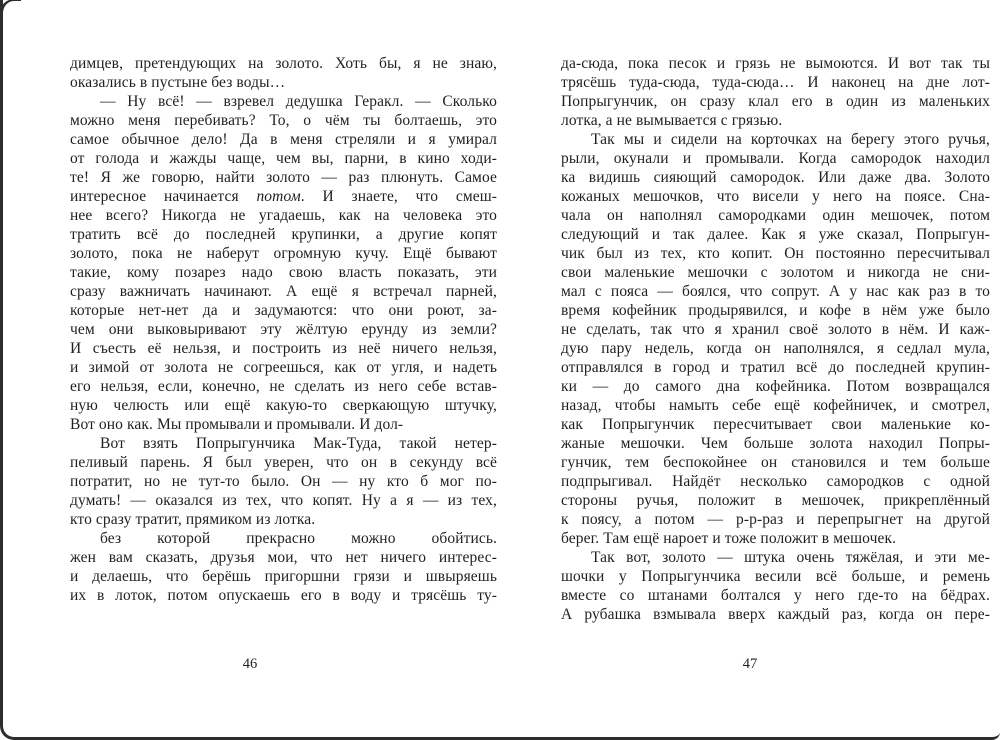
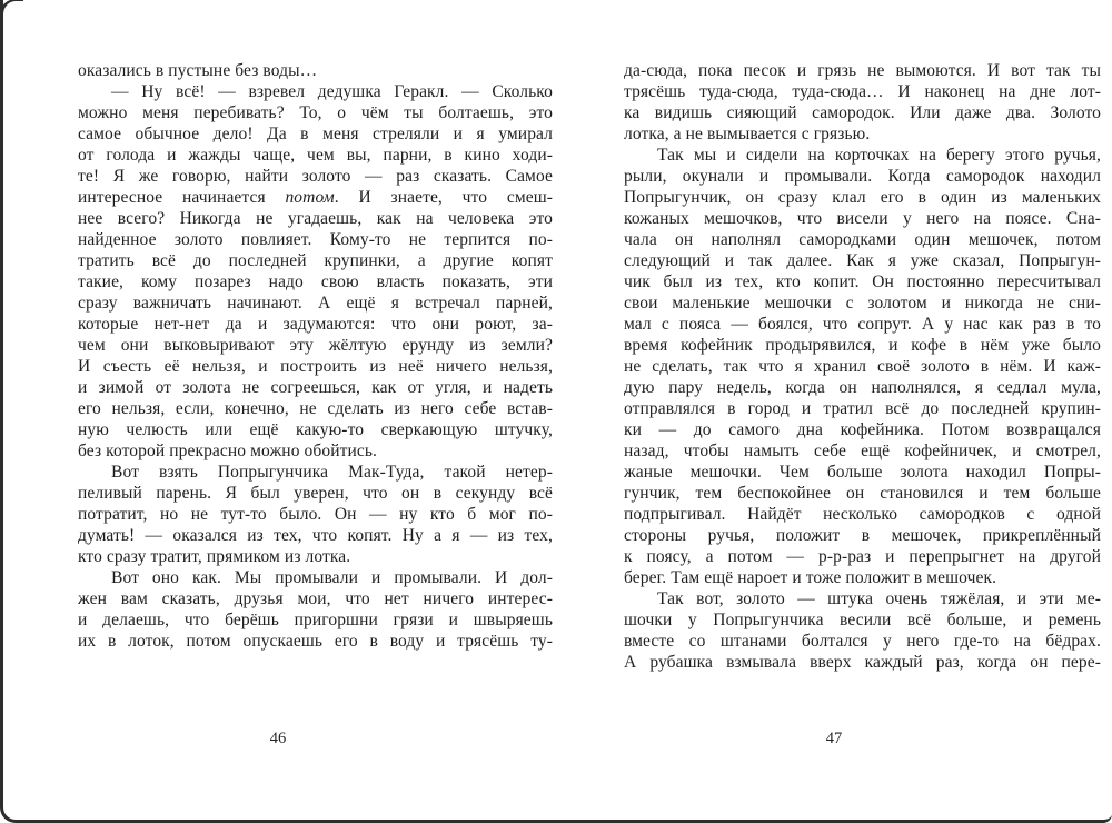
- димцев, претендующих на золото. Хоть бы, я не знаю,
  оказались в пустыне без воды…
  — Ну всё! — взревел дедушка Геракл. — Сколько
  можно меня перебивать? То, о чём ты болтаешь, это
  самое обычное дело! Да в меня стреляли и я умирал
  от голода и жажды чаще, чем вы, парни, в кино ходи-
- те! Я же говорю, найти золото — раз плюнуть. Самое
+ те! Я же говорю, найти золото — раз сказать. Самое
  интересное начинается потом. И знаете, что смеш-
  нее всего? Никогда не угадаешь, как на человека это
+ найденное золото повлияет. Кому-то не терпится по-
  тратить всё до последней крупинки, а другие копят
- золото, пока не наберут огромную кучу. Ещё бывают
  такие, кому позарез надо свою власть показать, эти
  сразу важничать начинают. А ещё я встречал парней,
  которые нет-нет да и задумаются: что они роют, за-
  чем они выковыривают эту жёлтую ерунду из земли?
  И съесть её нельзя, и построить из неё ничего нельзя,
  и зимой от золота не согреешься, как от угля, и надеть
  его нельзя, если, конечно, не сделать из него себе встав-
  ную челюсть или ещё какую-то сверкающую штучку,
- Вот оно как. Мы промывали и промывали. И дол-
+ без которой прекрасно можно обойтись.
  Вот взять Попрыгунчика Мак-Туда, такой нетер-
  пеливый парень. Я был уверен, что он в секунду всё
  потратит, но не тут-то было. Он — ну кто б мог по-
  думать! — оказался из тех, что копят. Ну а я — из тех,
  кто сразу тратит, прямиком из лотка.
- без которой прекрасно можно обойтись.
+ Вот оно как. Мы промывали и промывали. И дол-
  жен вам сказать, друзья мои, что нет ничего интерес-
  и делаешь, что берёшь пригоршни грязи и швыряешь
  их в лоток, потом опускаешь его в воду и трясёшь ту-
  46
  да-сюда, пока песок и грязь не вымоются. И вот так ты
  трясёшь туда-сюда, туда-сюда… И наконец на дне лот-
- Попрыгунчик, он сразу клал его в один из маленьких
+ ка видишь сияющий самородок. Или даже два. Золото
  лотка, а не вымывается с грязью.
  Так мы и сидели на корточках на берегу этого ручья,
  рыли, окунали и промывали. Когда самородок находил
- ка видишь сияющий самородок. Или даже два. Золото
+ Попрыгунчик, он сразу клал его в один из маленьких
  кожаных мешочков, что висели у него на поясе. Сна-
  чала он наполнял самородками один мешочек, потом
  следующий и так далее. Как я уже сказал, Попрыгун-
  чик был из тех, кто копит. Он постоянно пересчитывал
  свои маленькие мешочки с золотом и никогда не сни-
  мал с пояса — боялся, что сопрут. А у нас как раз в то
  время кофейник продырявился, и кофе в нём уже было
  не сделать, так что я хранил своё золото в нём. И каж-
  дую пару недель, когда он наполнялся, я седлал мула,
  отправлялся в город и тратил всё до последней крупин-
  ки — до самого дна кофейника. Потом возвращался
  назад, чтобы намыть себе ещё кофейничек, и смотрел,
- как Попрыгунчик пересчитывает свои маленькие ко-
  жаные мешочки. Чем больше золота находил Попры-
  гунчик, тем беспокойнее он становился и тем больше
  подпрыгивал. Найдёт несколько самородков с одной
  стороны ручья, положит в мешочек, прикреплённый
  к поясу, а потом — р-р-раз и перепрыгнет на другой
  берег. Там ещё нароет и тоже положит в мешочек.
  Так вот, золото — штука очень тяжёлая, и эти ме-
  шочки у Попрыгунчика весили всё больше, и ремень
  вместе со штанами болтался у него где-то на бёдрах.
  А рубашка взмывала вверх каждый раз, когда он пере-
  47
